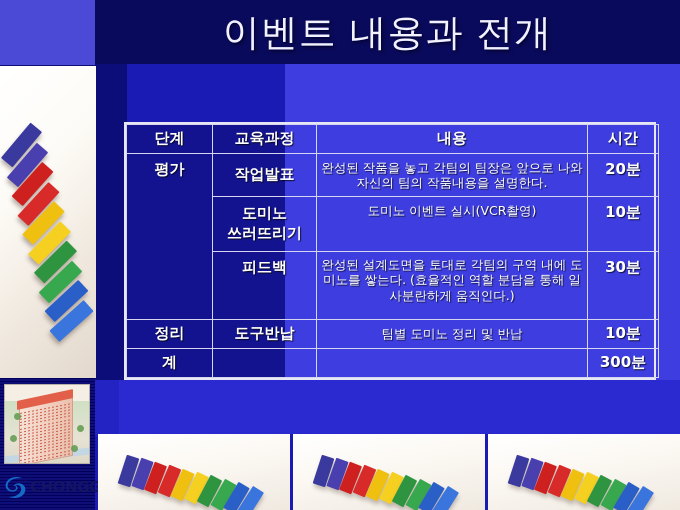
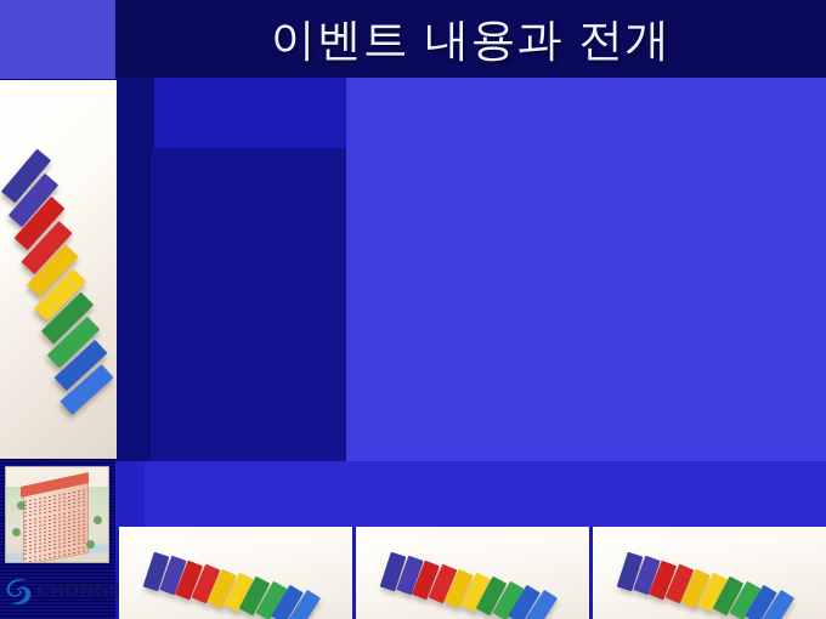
  이벤트 내용과 전개
  CHONGG
- 단계	교육과정	내용	시간
- 평가	작업발표	완성된 작품을 놓고 각팀의 팀장은 앞으로 나와 자신의 팀의 작품내용을 설명한다.	20분
- 도미노쓰러뜨리기	도미노 이벤트 실시(VCR촬영)	10분
- 피드백	완성된 설계도면을 토대로 각팀의 구역 내에 도미노를 쌓는다. (효율적인 역할 분담을 통해 일사분란하게 움직인다.)	30분
- 정리	도구반납	팀별 도미노 정리 및 반납	10분
- 계			300분
